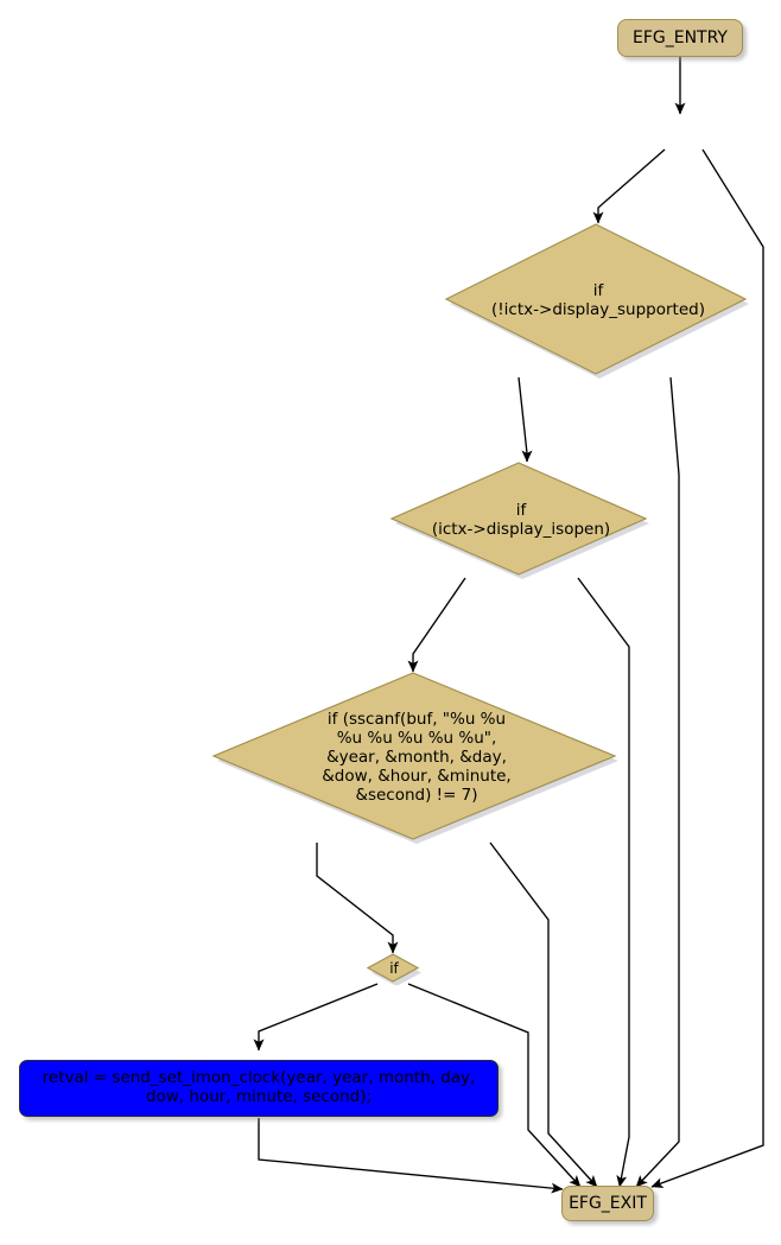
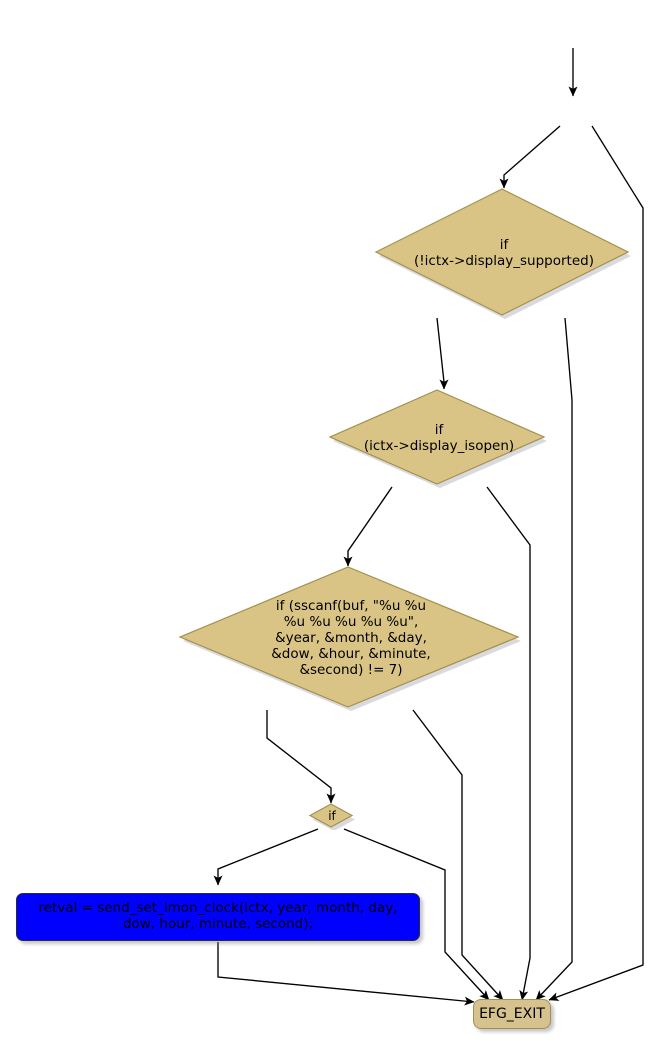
- EFG_ENTRY
  if
  (!ictx->display_supported)
  if
  (ictx->display_isopen)
  if (sscanf(buf, "%u %u
  %u %u %u %u %u",
  &year, &month, &day,
  &dow, &hour, &minute,
  &second) != 7)
  if
- retval = send_set_imon_clock(year, year, month, day, dow, hour, minute, second);
+ retval = send_set_imon_clock(ictx, year, month, day, dow, hour, minute, second);
  EFG_EXIT
